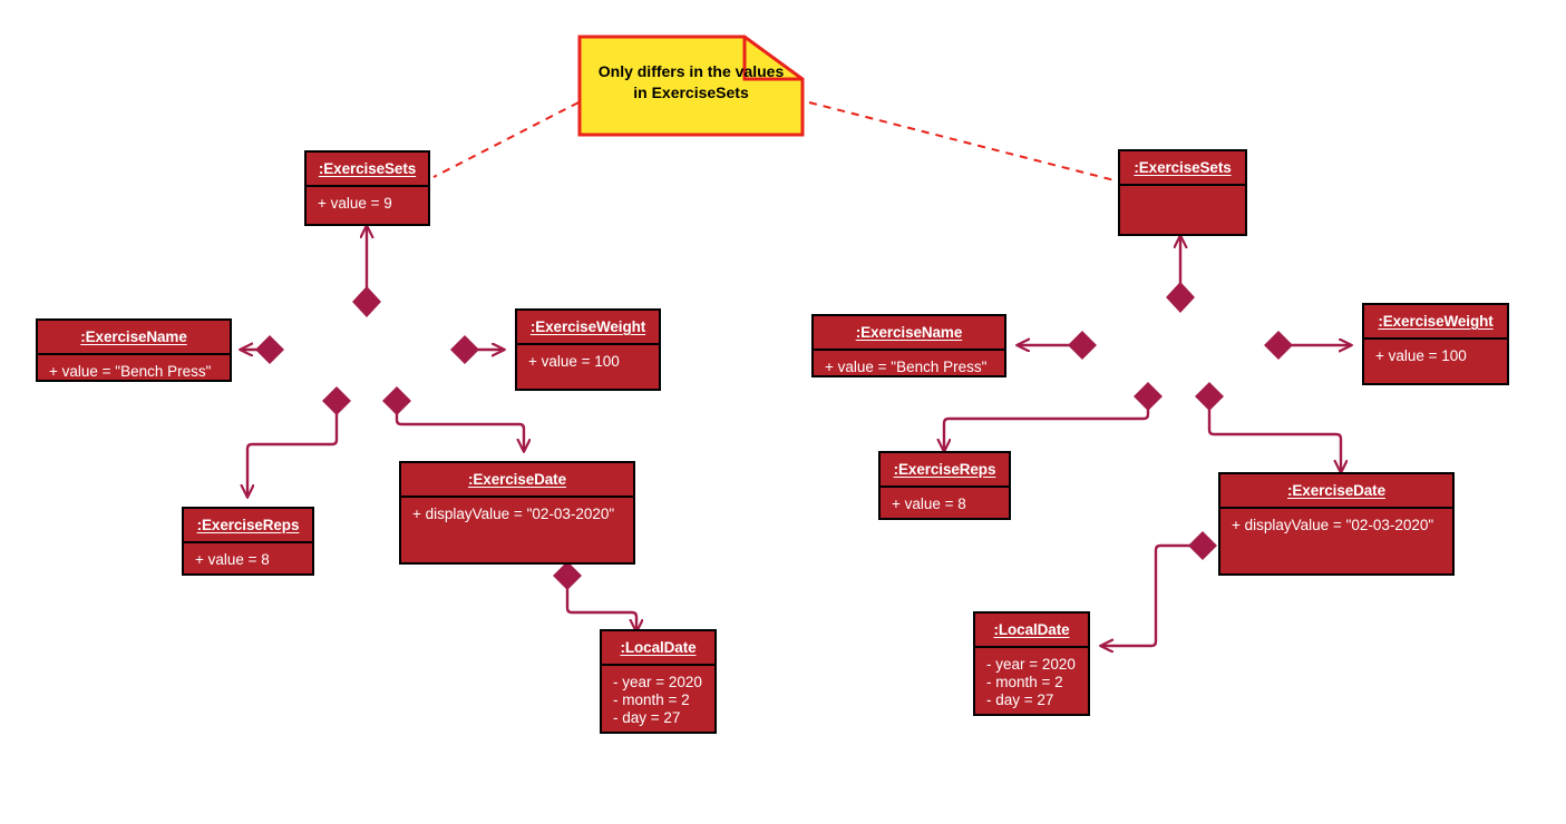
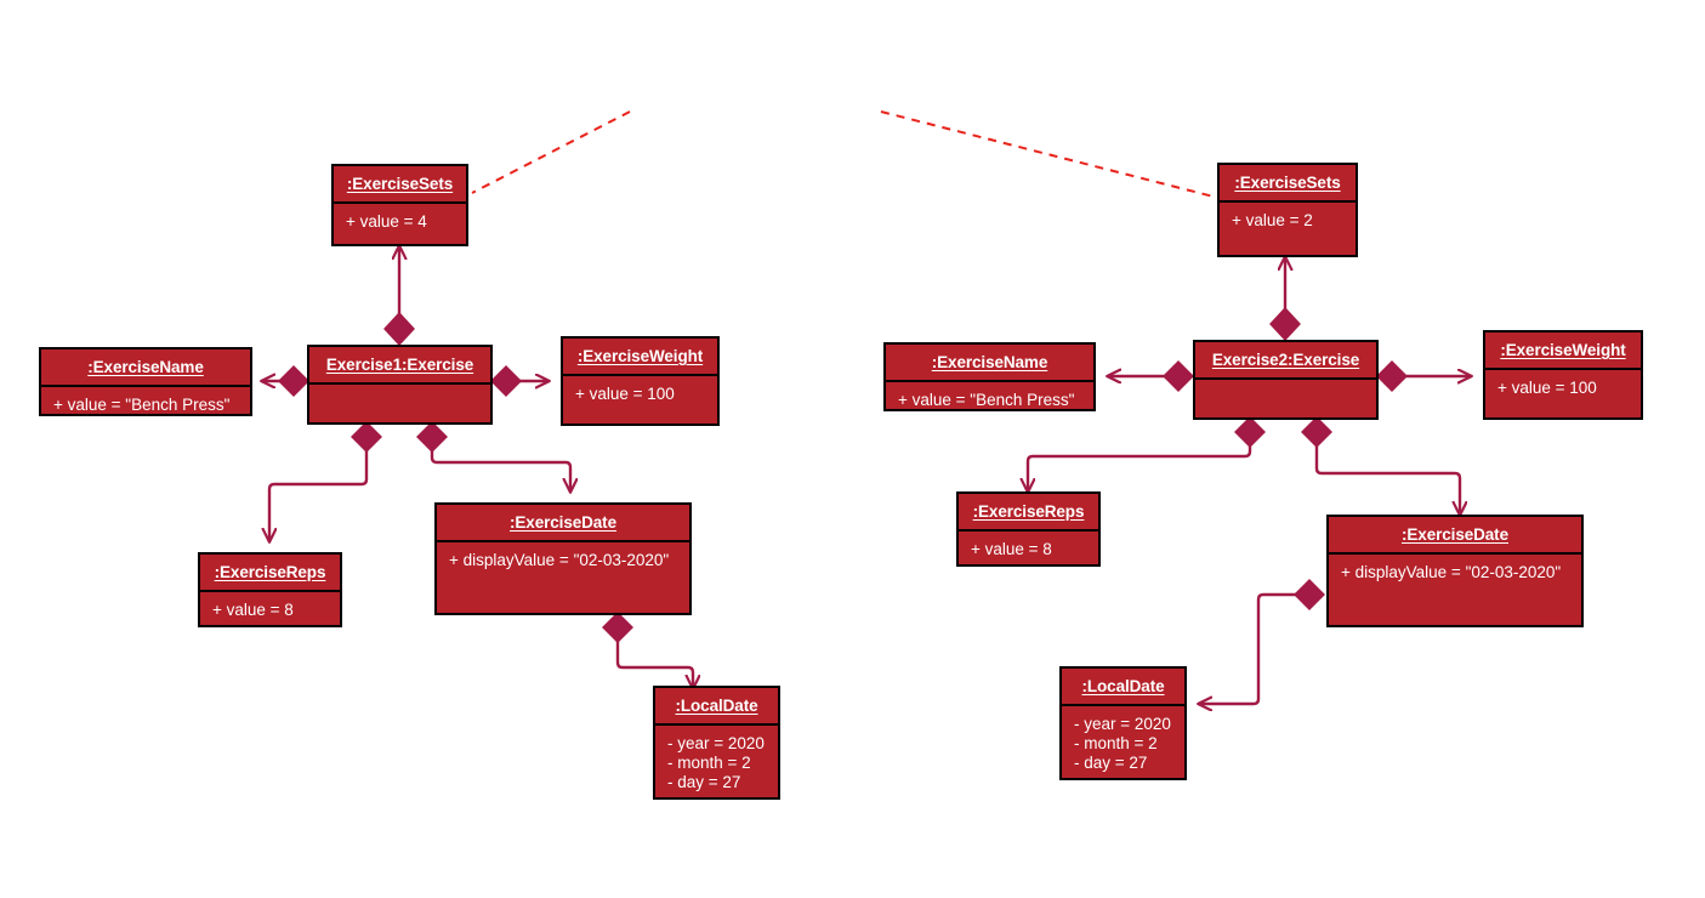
- Only differs in the values
- in ExerciseSets
  :ExerciseSets
- + value = 9
+ + value = 4
  :ExerciseName
  + value = "Bench Press"
+ Exercise1:Exercise
  :ExerciseWeight
  + value = 100
  :ExerciseReps
  + value = 8
  :ExerciseDate
  + displayValue = "02-03-2020"
  :LocalDate
  - year = 2020
  - month = 2
  - day = 27
  :ExerciseSets
+ + value = 2
  :ExerciseName
  + value = "Bench Press"
+ Exercise2:Exercise
  :ExerciseWeight
  + value = 100
  :ExerciseReps
  + value = 8
  :ExerciseDate
  + displayValue = "02-03-2020"
  :LocalDate
  - year = 2020
  - month = 2
  - day = 27
